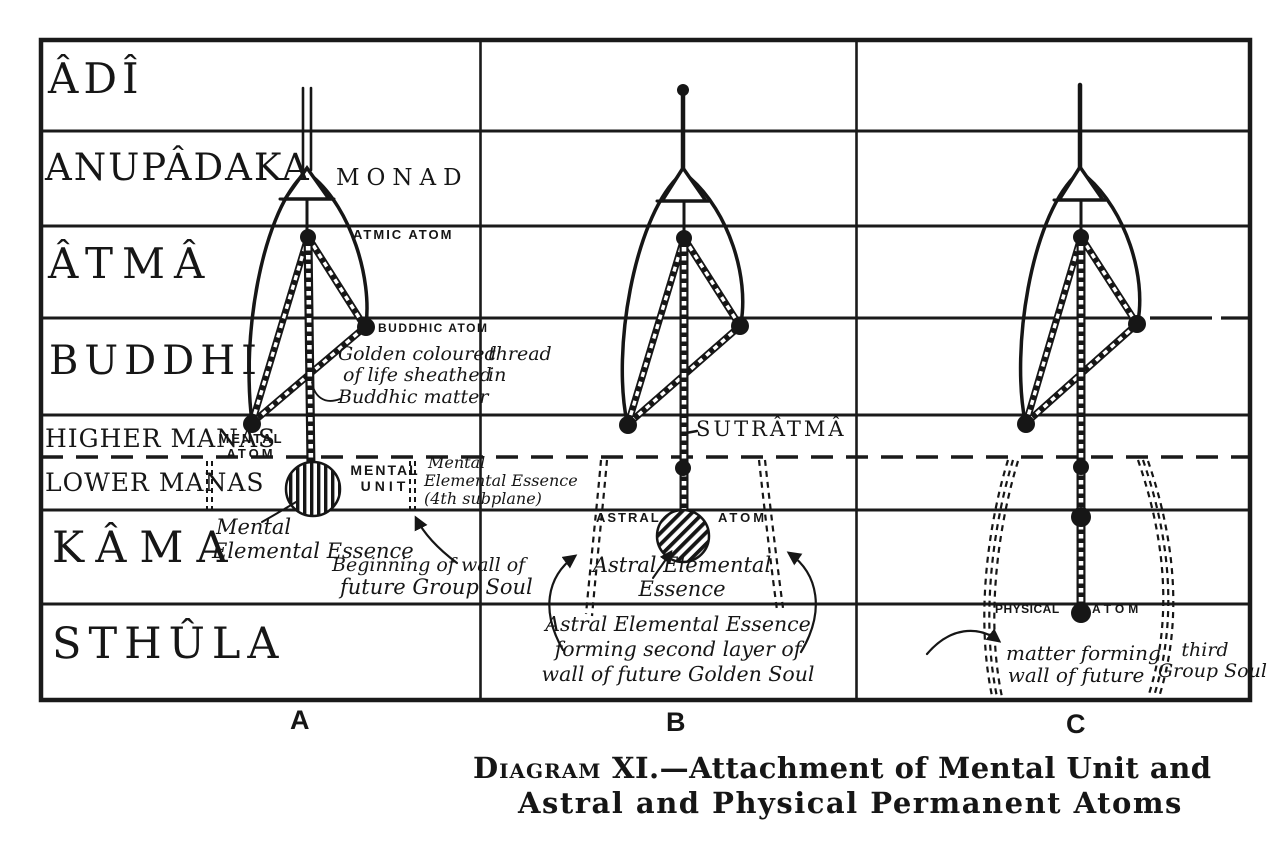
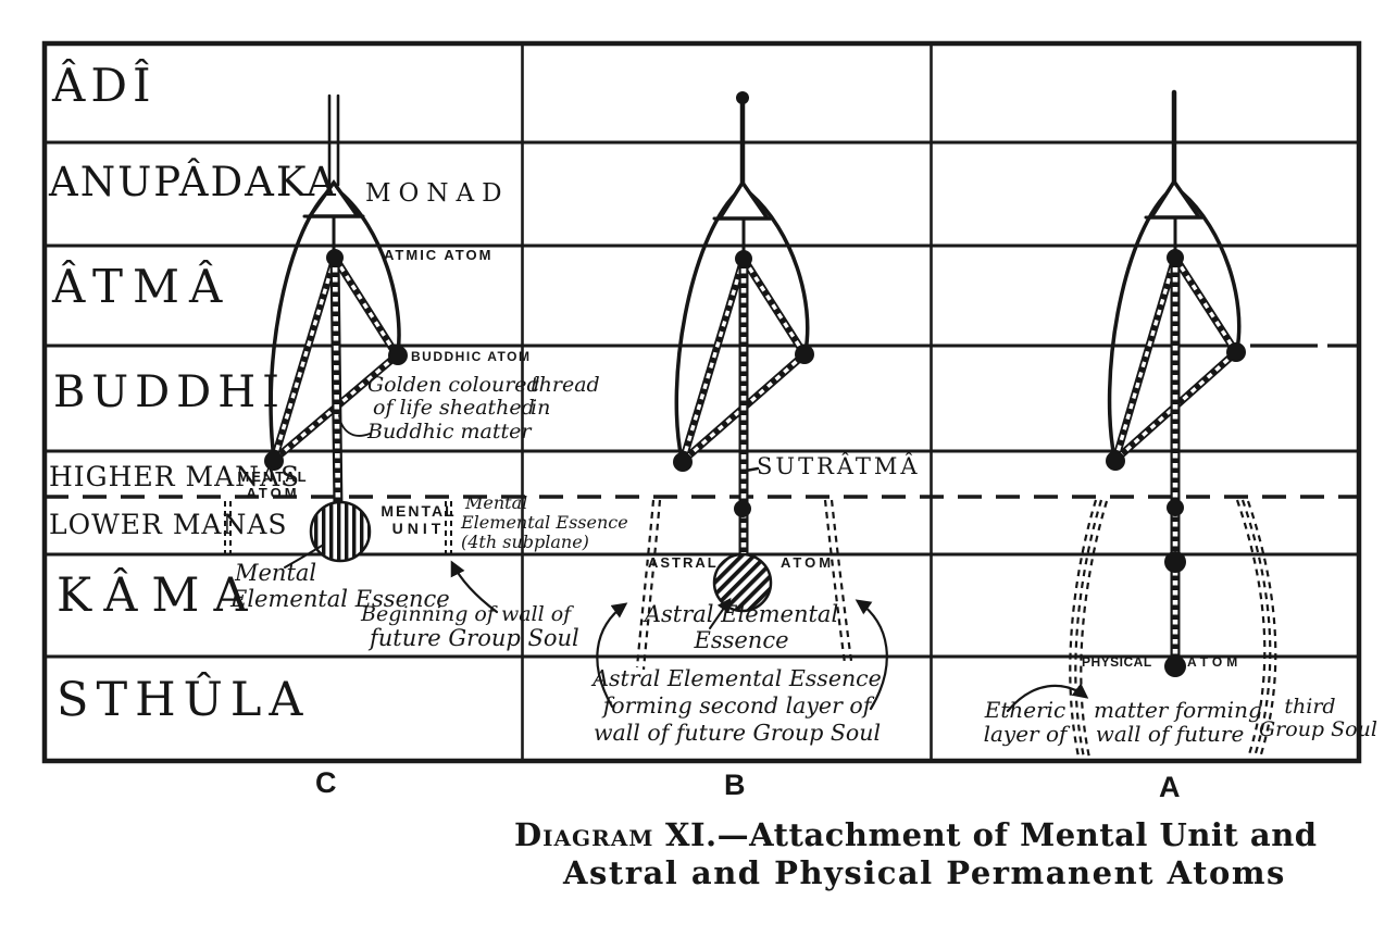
  ÂDÎ
  ANUPÂDAKA
  ÂTMÂ
  BUDDHI
  HIGHER MANAS
  LOWER MANAS
  KÂMA
  STHÛLA
  MONAD
  ATMIC ATOM
  BUDDHIC ATOM
  MENTAL
  ATOM
  MENTAL
  UNIT
  Golden coloured
  of life sheathed
  Buddhic matter
  thread
  in
  Mental
  Elemental Essence
  Mental
  Elemental Essence
  (4th subplane)
  Beginning of wall of
  future Group Soul
  SUTRÂTMÂ
  ASTRAL
  ATOM
  Astral Elemental
  Essence
  Astral Elemental Essence
  forming second layer of
- wall of future Golden Soul
+ wall of future Group Soul
  PHYSICAL
  ATOM
+ Etheric
+ layer of
  matter forming
  wall of future
  third
  Group Soul
- A
+ C
  B
- C
+ A
  Diagram XI.—Attachment of Mental Unit and
  Astral and Physical Permanent Atoms
